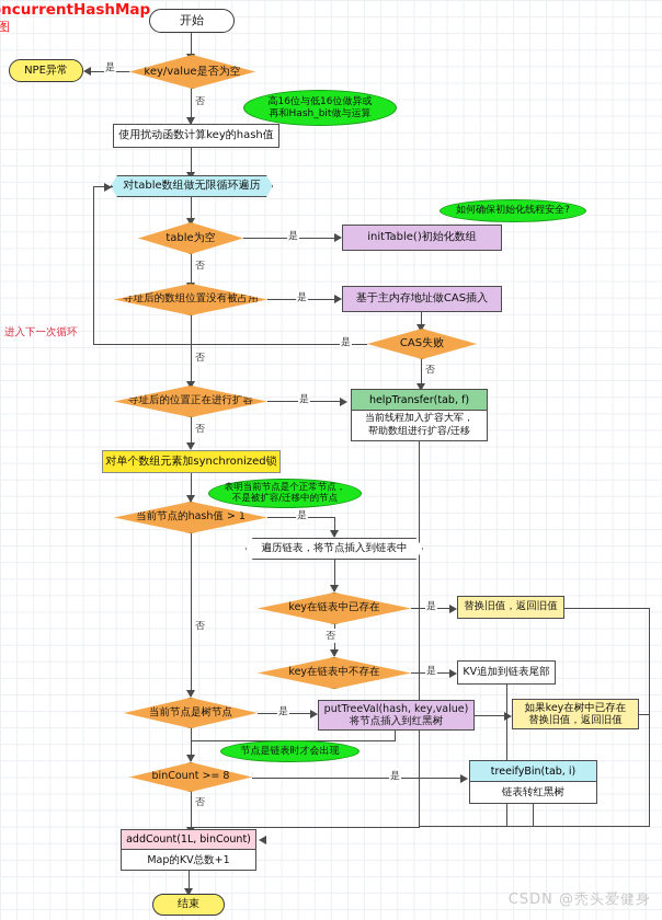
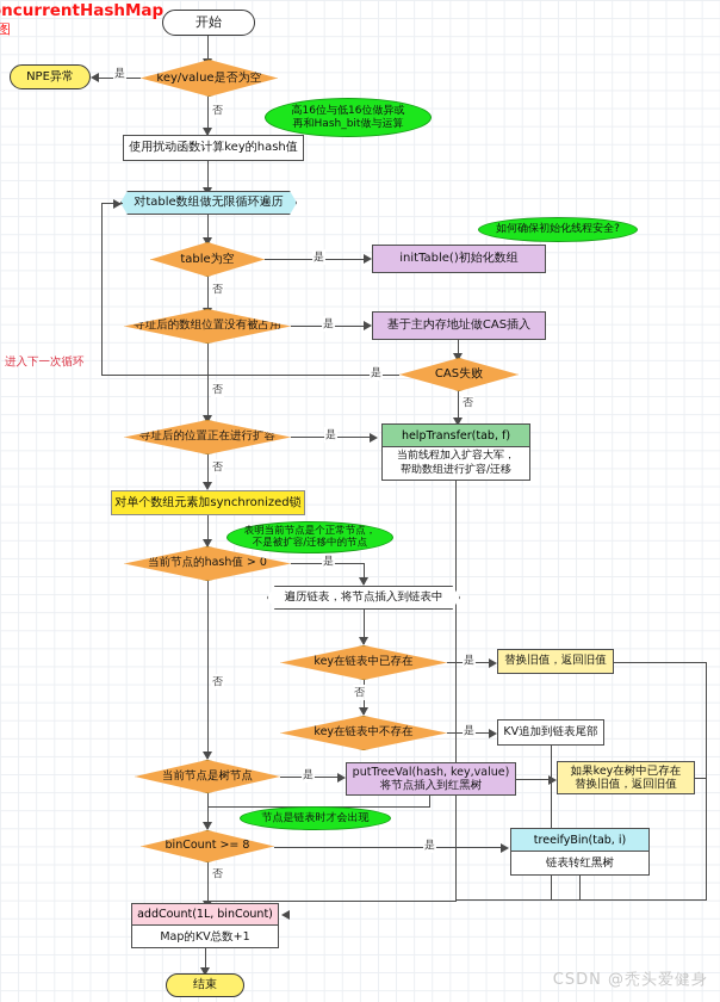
  ncurrentHashMap
  图
  开始
  key/value是否为空
  是
  NPE异常
  否
  高16位与低16位做异或
  再和Hash_bit做与运算
  使用扰动函数计算key的hash值
  对table数组做无限循环遍历
  table为空
  是
  initTable()初始化数组
  如何确保初始化线程安全?
  否
  寻址后的数组位置没有被占用
  是
  基于主内存地址做CAS插入
  CAS失败
  是
  进入下一次循环
  否
  否
  寻址后的位置正在进行扩容
  是
  helpTransfer(tab, f)
  当前线程加入扩容大军，
  帮助数组进行扩容/迁移
  否
  对单个数组元素加synchronized锁
  表明当前节点是个正常节点，
  不是被扩容/迁移中的节点
- 当前节点的hash值 > 1
+ 当前节点的hash值 > 0
  是
  遍历链表，将节点插入到链表中
  key在链表中已存在
  是
  替换旧值，返回旧值
  否
  key在链表中不存在
  是
  KV追加到链表尾部
  否
  当前节点是树节点
  是
  putTreeVal(hash, key,value)
  将节点插入到红黑树
  如果key在树中已存在
  替换旧值，返回旧值
  binCount >= 8
  节点是链表时才会出现
  是
  treeifyBin(tab, i)
  链表转红黑树
  否
  addCount(1L, binCount)
  Map的KV总数+1
  结束
  CSDN @秃头爱健身
